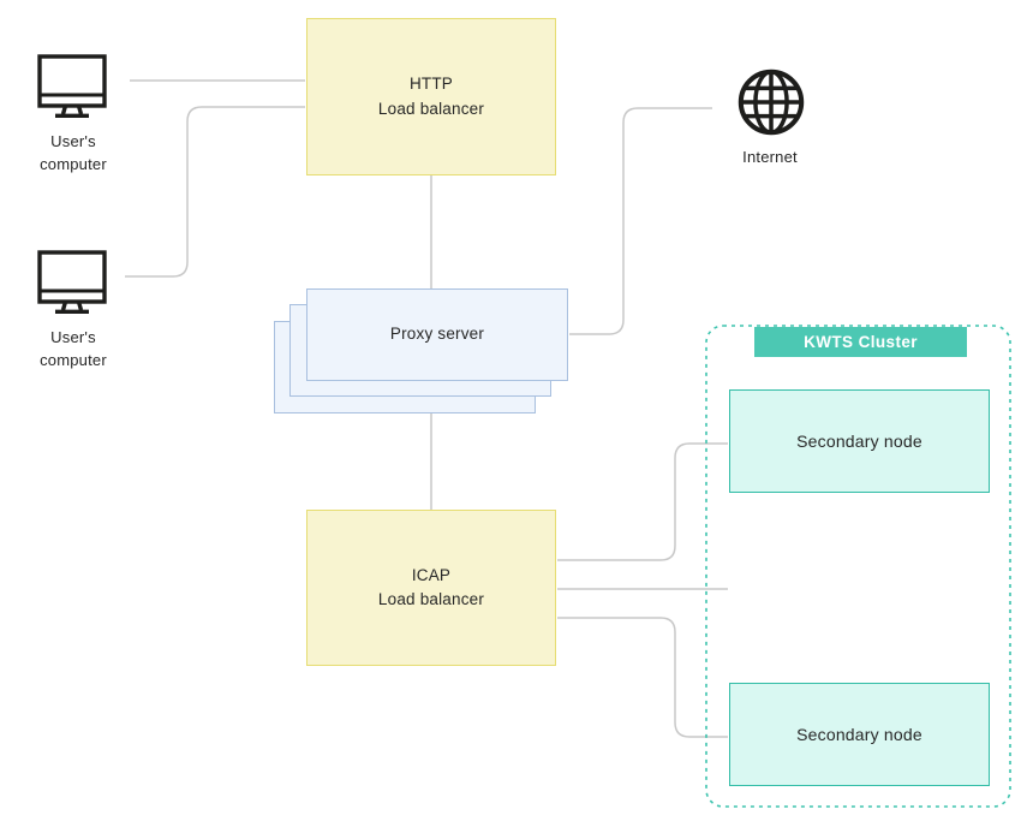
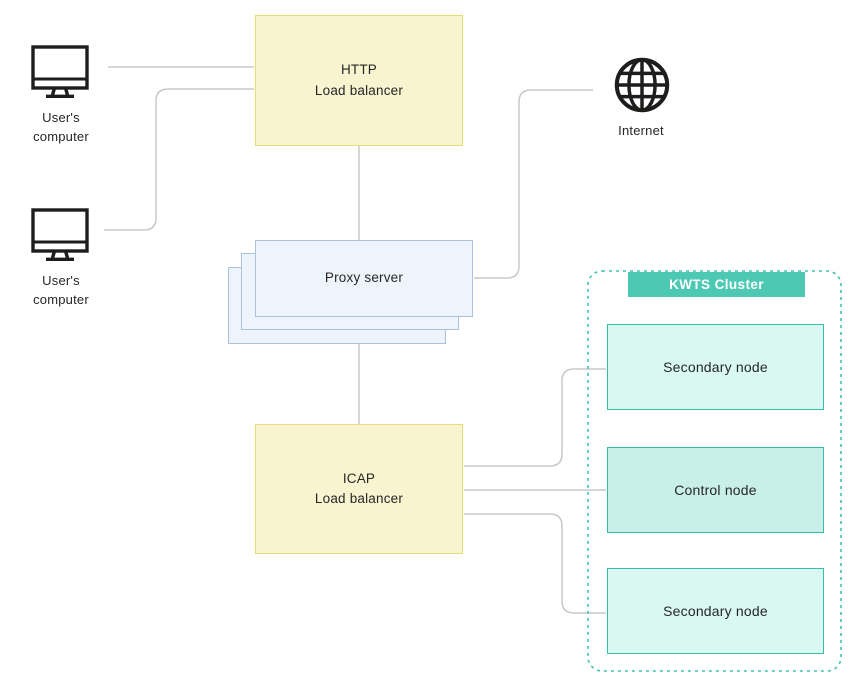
  User's
  computer
  User's
  computer
  HTTP
  Load balancer
  Proxy server
  Internet
  ICAP
  Load balancer
  KWTS Cluster
  Secondary node
+ Control node
  Secondary node
